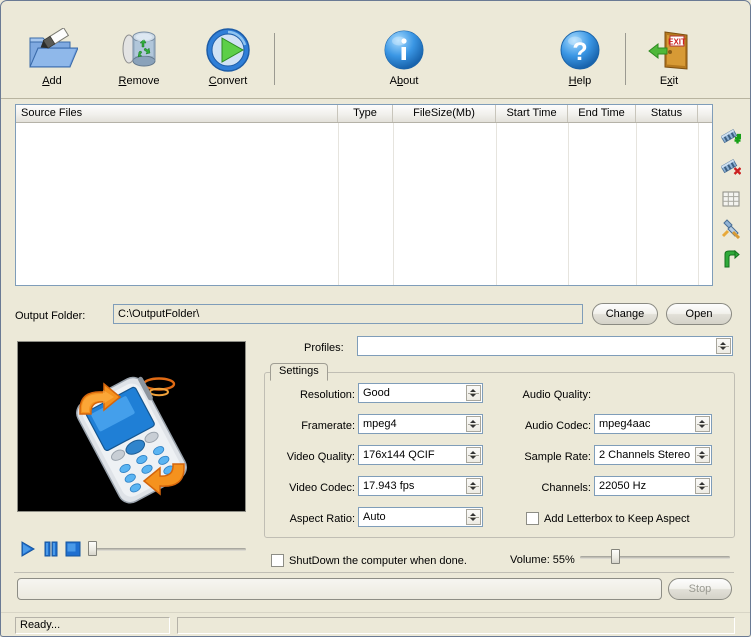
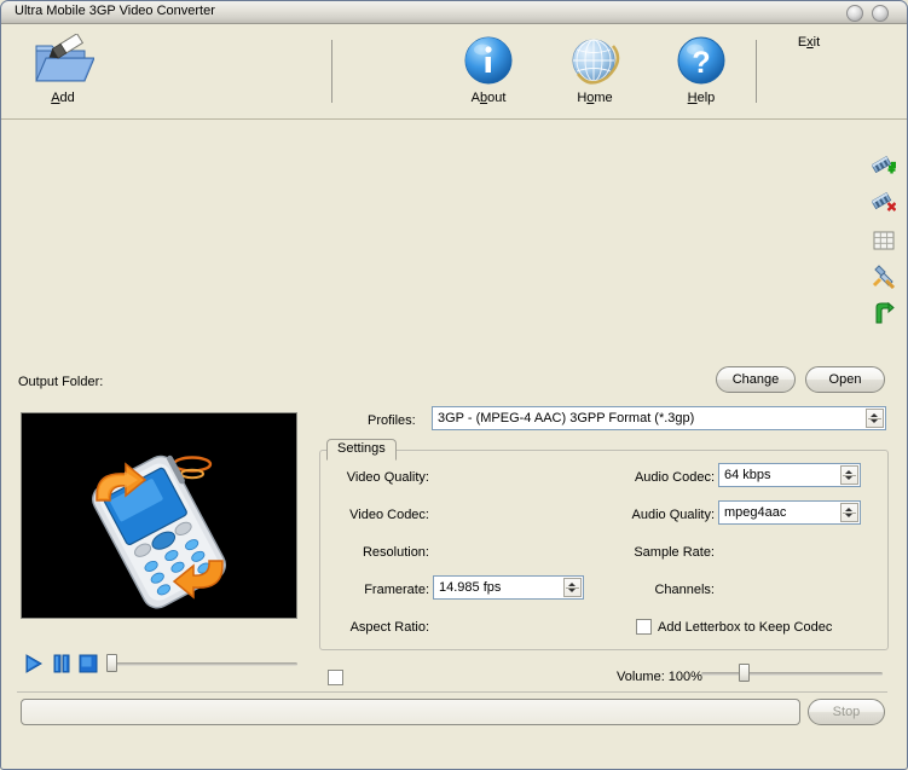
+ Ultra Mobile 3GP Video Converter
  Add
- Remove
- Convert
  About
+ Home
  ?
  Help
- EXIT
  Exit
- Source Files
- Type
- FileSize(Mb)
- Start Time
- End Time
- Status
  Output Folder:
- C:\OutputFolder\
  Change
  Open
  Profiles:
+ 3GP - (MPEG-4 AAC) 3GPP Format (*.3gp)
  Settings
- Resolution:
+ Video Quality:
- Good
- Framerate:
+ Video Codec:
- mpeg4
- Video Quality:
+ Resolution:
- 176x144 QCIF
- Video Codec:
+ Framerate:
- 17.943 fps
+ 14.985 fps
  Aspect Ratio:
- Auto
- Audio Quality:
+ Audio Codec:
+ 64 kbps
- Audio Codec:
+ Audio Quality:
  mpeg4aac
  Sample Rate:
- 2 Channels Stereo
  Channels:
- 22050 Hz
- Add Letterbox to Keep Aspect
+ Add Letterbox to Keep Codec
- ShutDown the computer when done.
- Volume: 55%
+ Volume: 100%
  Stop
- Ready...
